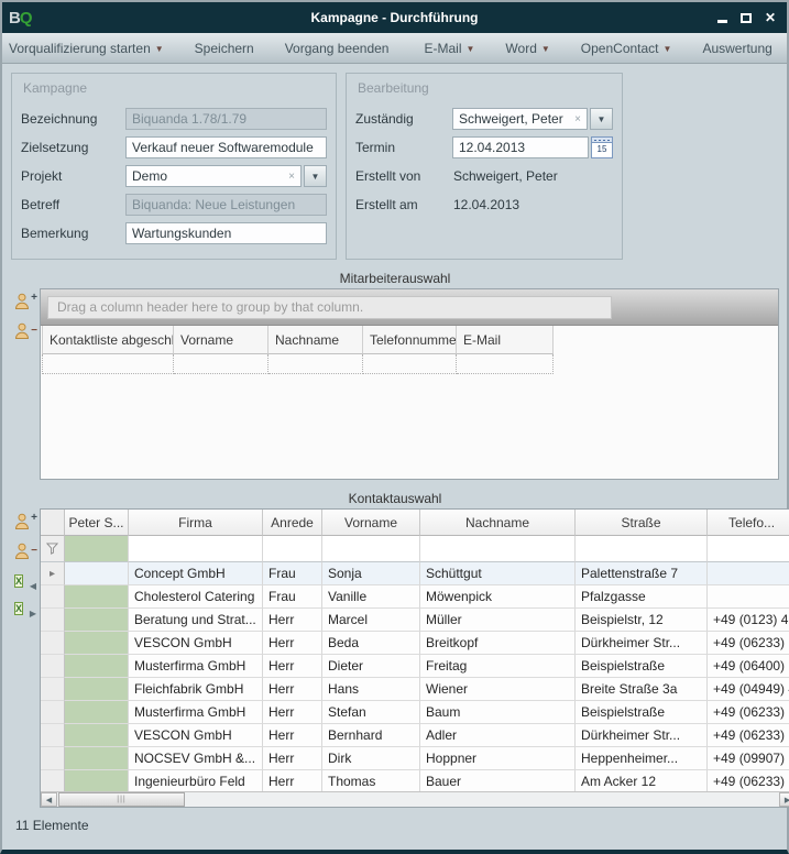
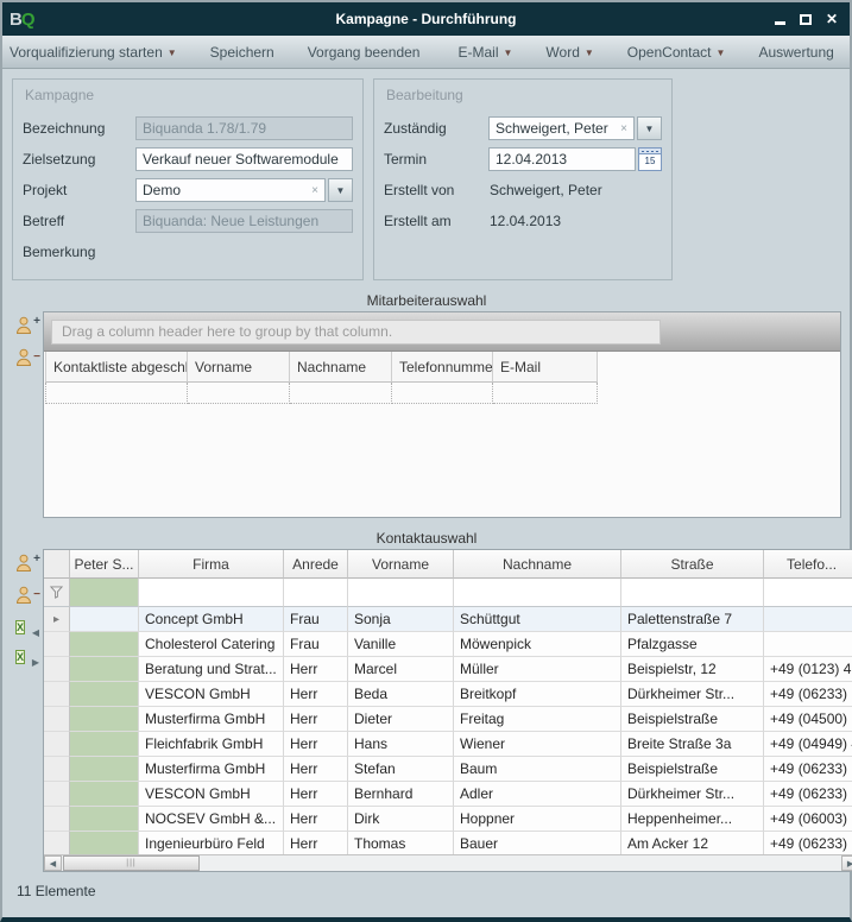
  BQ
  Kampagne - Durchführung
  ✕
  Vorqualifizierung starten
  ▼
  Speichern
  Vorgang beenden
  E-Mail
  ▼
  Word
  ▼
  OpenContact
  ▼
  Auswertung
  Kampagne
  Bezeichnung
  Biquanda 1.78/1.79
  Zielsetzung
  Verkauf neuer Softwaremodule
  Projekt
  Demo
  ×
  ▼
  Betreff
  Biquanda: Neue Leistungen
  Bemerkung
- Wartungskunden
  Bearbeitung
  Zuständig
  Schweigert, Peter
  ×
  ▼
  Termin
  12.04.2013
  15
  Erstellt von
  Schweigert, Peter
  Erstellt am
  12.04.2013
  Mitarbeiterauswahl
  +
  −
  Drag a column header here to group by that column.
  Kontaktliste abgesch
  Vorname
  Nachname
  Telefonnumme
  E-Mail
  Kontaktauswahl
  +
  −
  X
  ◀
  X
  ▶
  Peter S...
  Firma
  Anrede
  Vorname
  Nachname
  Straße
  Telefo...
  ▸
  Concept GmbH
  Frau
  Sonja
  Schüttgut
  Palettenstraße 7
  Cholesterol Catering
  Frau
  Vanille
  Möwenpick
  Pfalzgasse
  Beratung und Strat...
  Herr
  Marcel
  Müller
  Beispielstr, 12
  +49 (0123) 4
  VESCON GmbH
  Herr
  Beda
  Breitkopf
  Dürkheimer Str...
  +49 (06233)
  Musterfirma GmbH
  Herr
  Dieter
  Freitag
  Beispielstraße
- +49 (06400)
+ +49 (04500)
  Fleichfabrik GmbH
  Herr
  Hans
  Wiener
  Breite Straße 3a
  +49 (04949)
  Musterfirma GmbH
  Herr
  Stefan
  Baum
  Beispielstraße
  +49 (06233)
  VESCON GmbH
  Herr
  Bernhard
  Adler
  Dürkheimer Str...
  +49 (06233)
  NOCSEV GmbH &...
  Herr
  Dirk
  Hoppner
  Heppenheimer...
- +49 (09907)
+ +49 (06003)
  Ingenieurbüro Feld
  Herr
  Thomas
  Bauer
  Am Acker 12
  +49 (06233)
  11 Elemente
